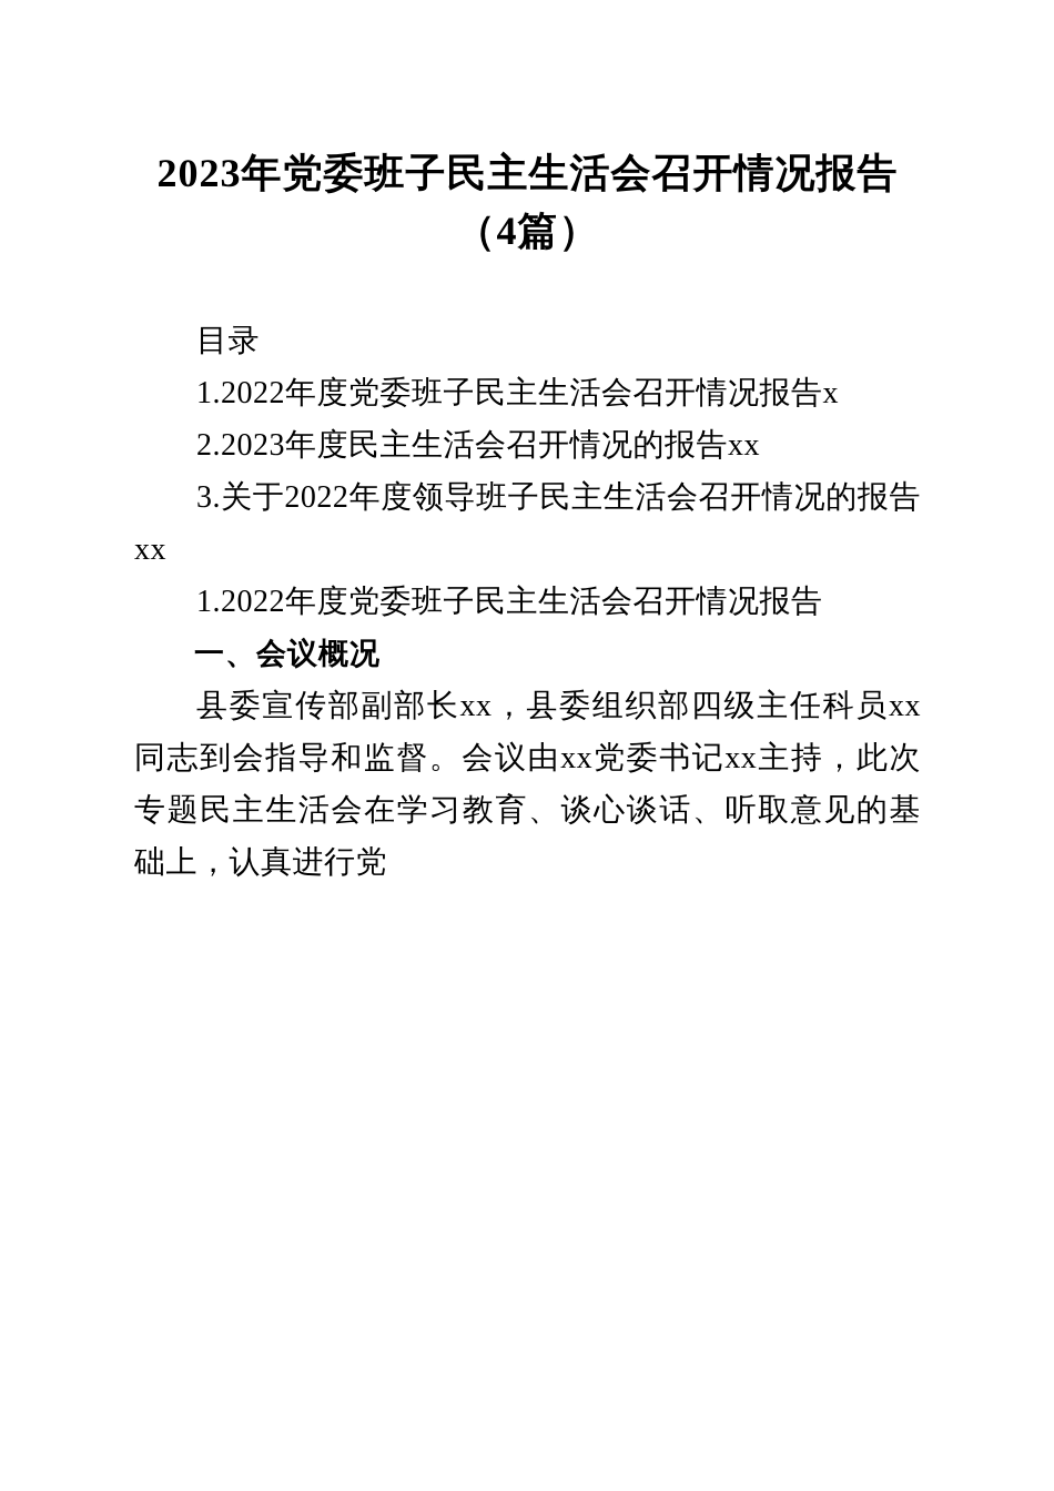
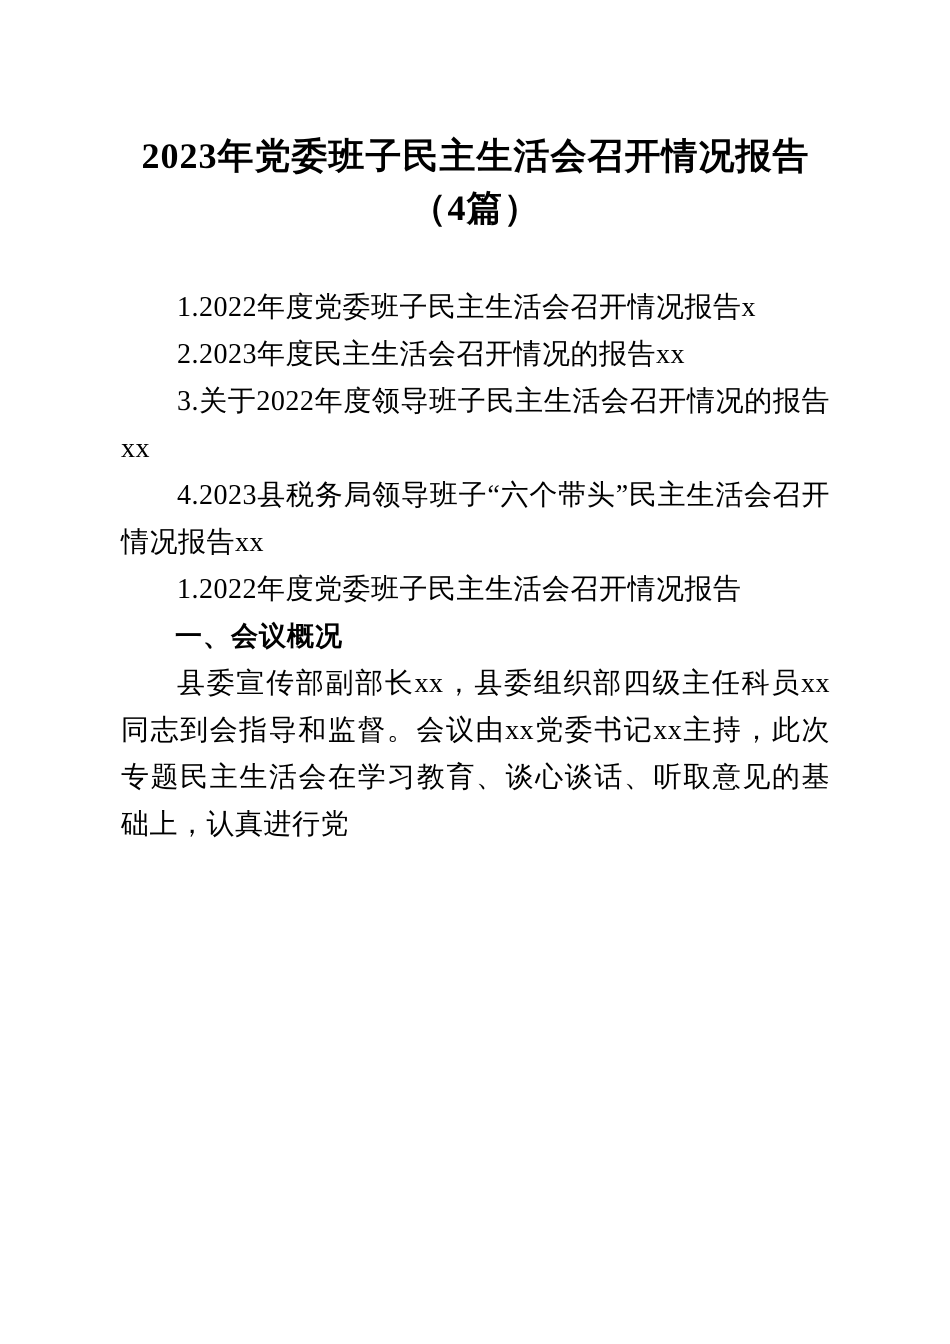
  2023年党委班子民主生活会召开情况报告（4篇）
- 目录
  1.2022年度党委班子民主生活会召开情况报告x
  2.2023年度民主生活会召开情况的报告xx
  3.关于2022年度领导班子民主生活会召开情况的报告xx
+ 4.2023县税务局领导班子“六个带头”民主生活会召开情况报告xx
  1.2022年度党委班子民主生活会召开情况报告
  一、会议概况
  县委宣传部副部长xx，县委组织部四级主任科员xx同志到会指导和监督。会议由xx党委书记xx主持，此次专题民主生活会在学习教育、谈心谈话、听取意见的基础上，认真进行党
